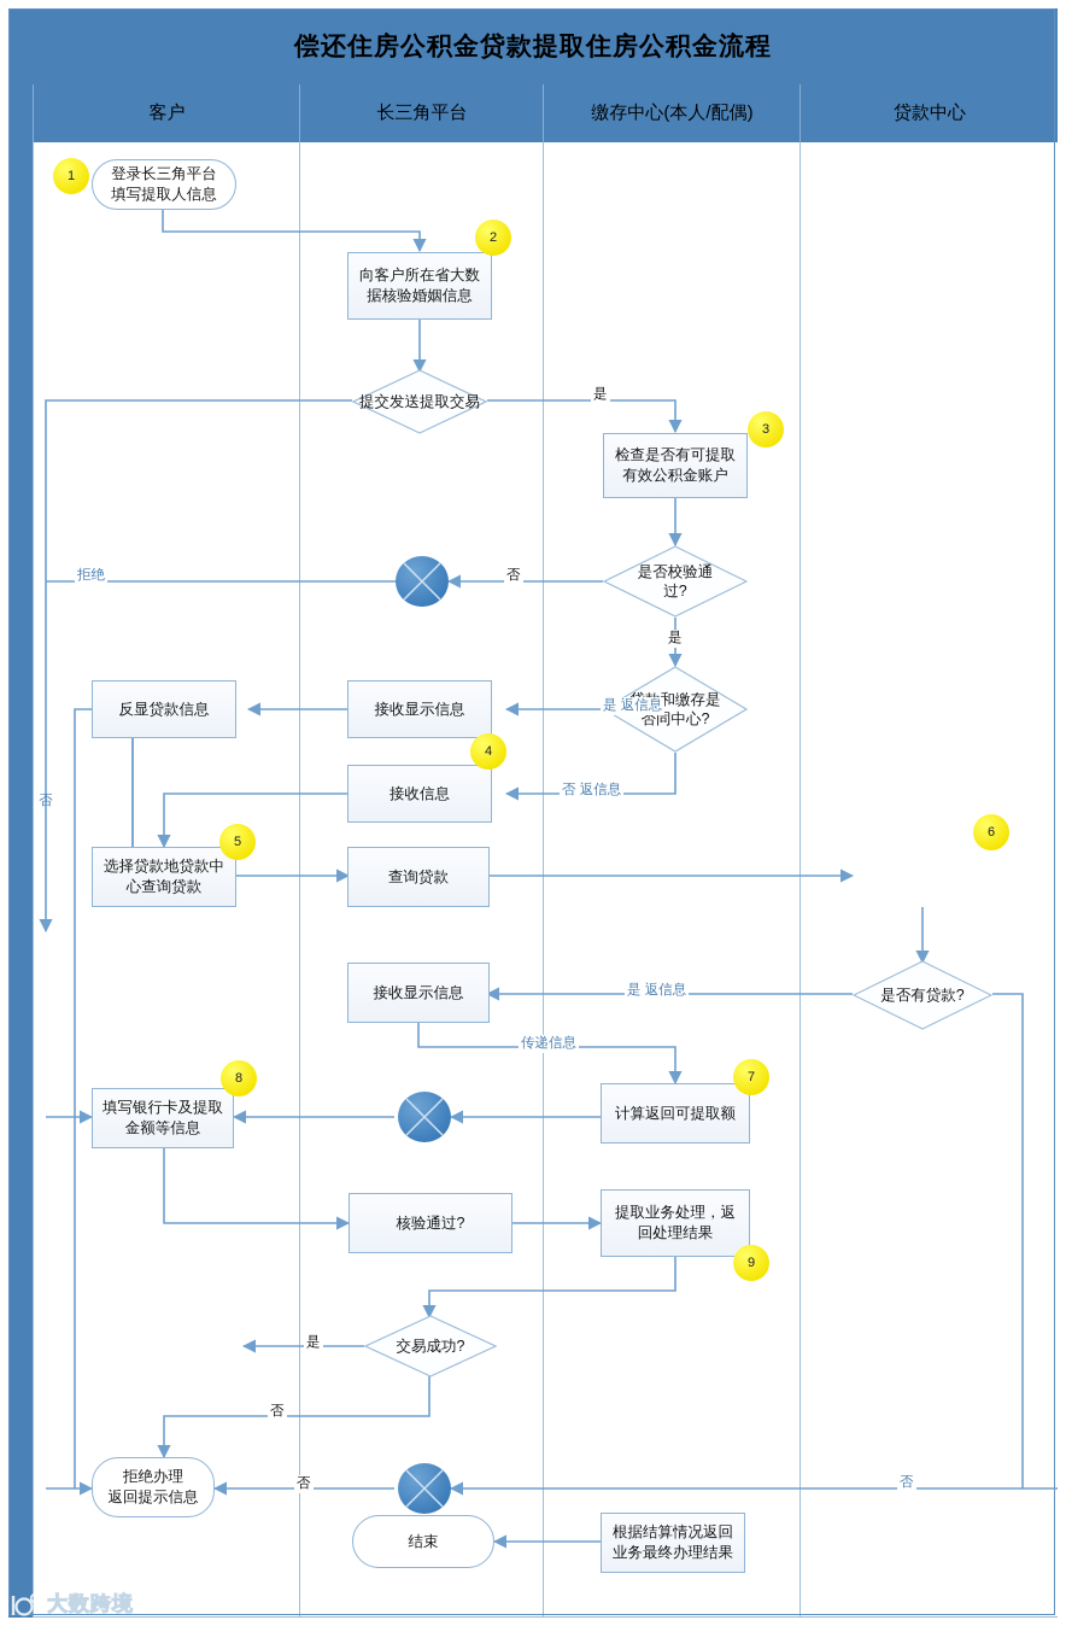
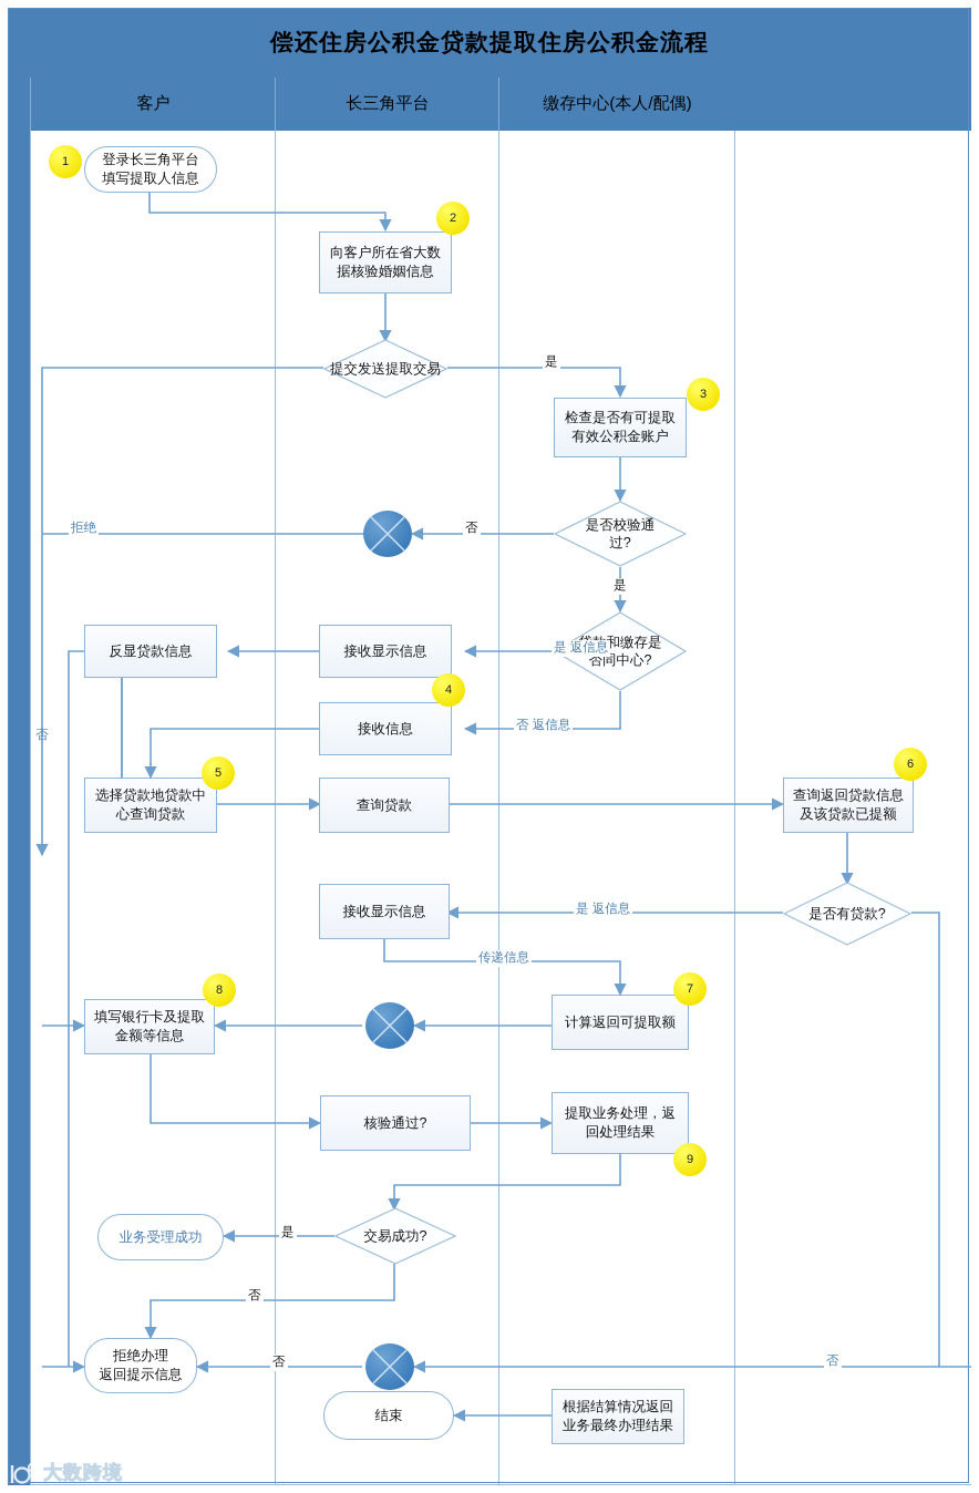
  偿还住房公积金贷款提取住房公积金流程
  客户
  长三角平台
  缴存中心(本人/配偶)
- 贷款中心
  登录长三角平台
  填写提取人信息
  1
  向客户所在省大数
  据核验婚姻信息
  2
  提交发送提取交易
  检查是否有可提取
  有效公积金账户
  3
  是否校验通
  过?
  否同中心?
  接收显示信息
  反显贷款信息
  接收信息
  4
  选择贷款地贷款中
  心查询贷款
  5
  查询贷款
+ 查询返回贷款信息
+ 及该贷款已提额
  6
  是否有贷款?
  接收显示信息
  计算返回可提取额
  7
  填写银行卡及提取
  金额等信息
  8
  核验通过?
  提取业务处理，返
  回处理结果
  9
  交易成功?
+ 业务受理成功
  拒绝办理
  返回提示信息
  结束
  根据结算情况返回
  业务最终办理结果
  是
  否
  拒绝
  是
  是 返信息
  否 返信息
  是 返信息
  传递信息
  是
  否
  否
  否
  大数跨境
